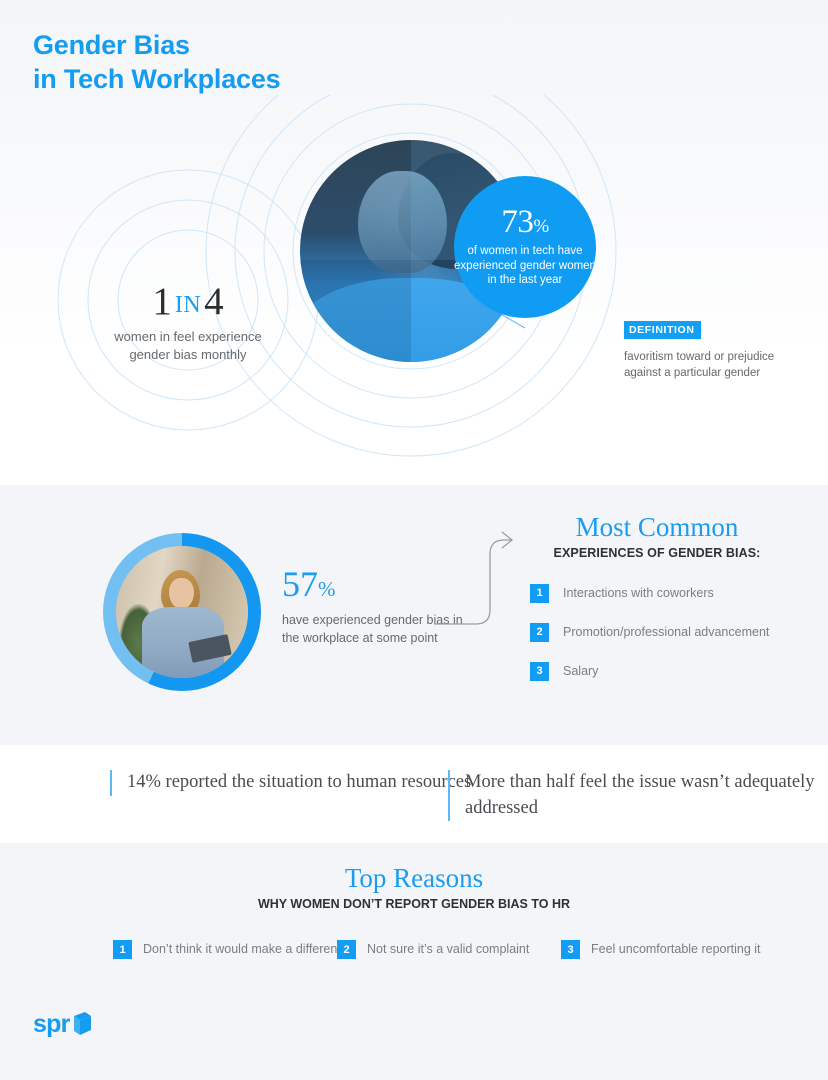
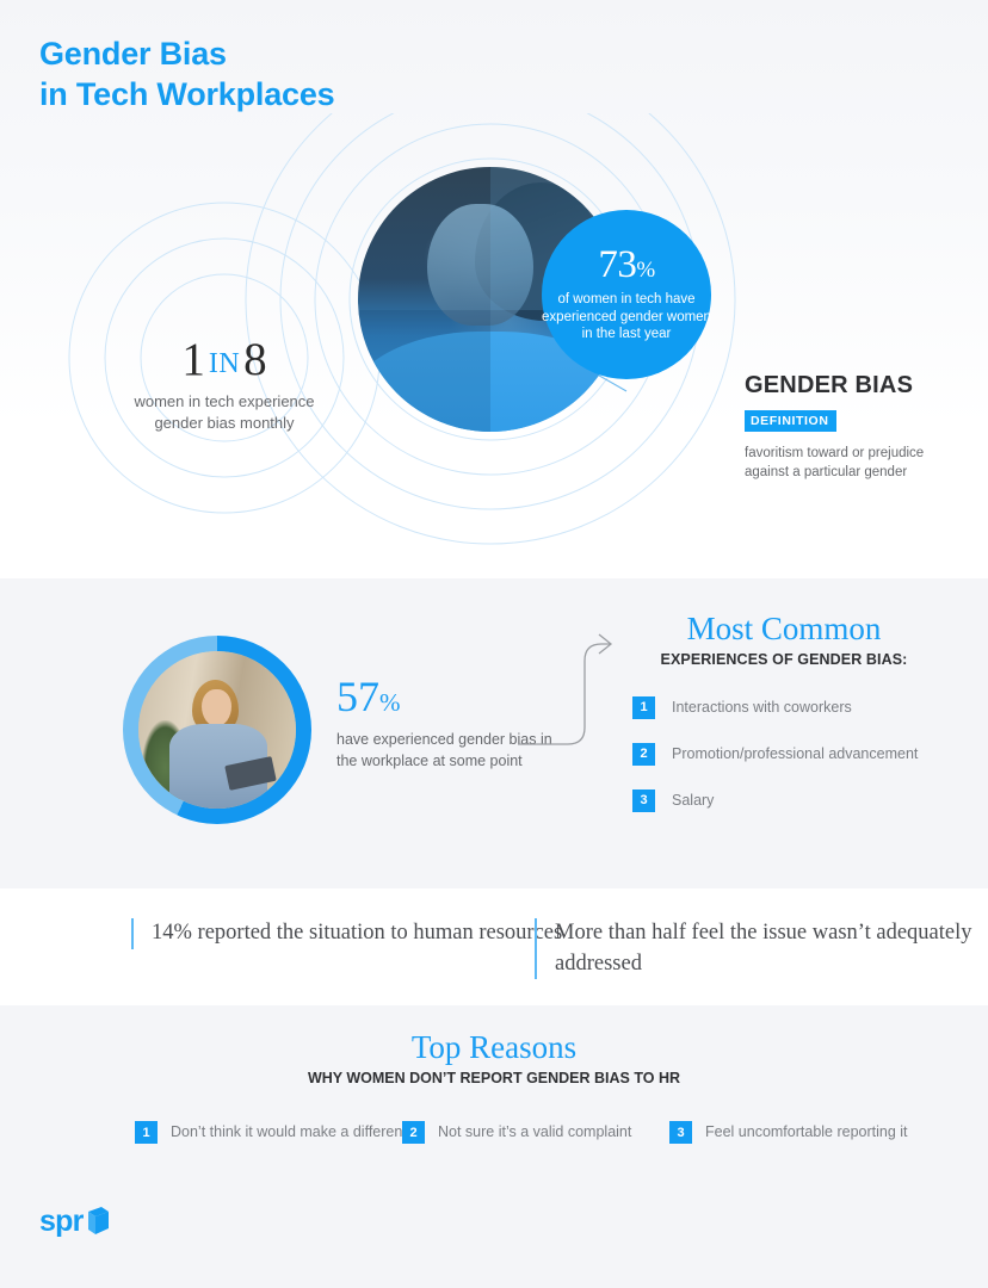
  Gender Bias
  in Tech Workplaces
  73%
  of women in tech have experienced gender women in the last year
- 1IN4
+ 1IN8
- women in feel experience gender bias monthly
+ women in tech experience gender bias monthly
+ GENDER BIAS
  DEFINITION
  favoritism toward or prejudice against a particular gender
  57%
  have experienced gender bias in the workplace at some point
  Most Common
  EXPERIENCES OF GENDER BIAS:
  1
  Interactions with coworkers
  2
  Promotion/professional advancement
  3
  Salary
  14% reported the situation to human resources
  More than half feel the issue wasn’t adequately addressed
  Top Reasons
  WHY WOMEN DON’T REPORT GENDER BIAS TO HR
  1
  Don’t think it would make a differen
  2
  Not sure it’s a valid complaint
  3
  Feel uncomfortable reporting it
  spr
